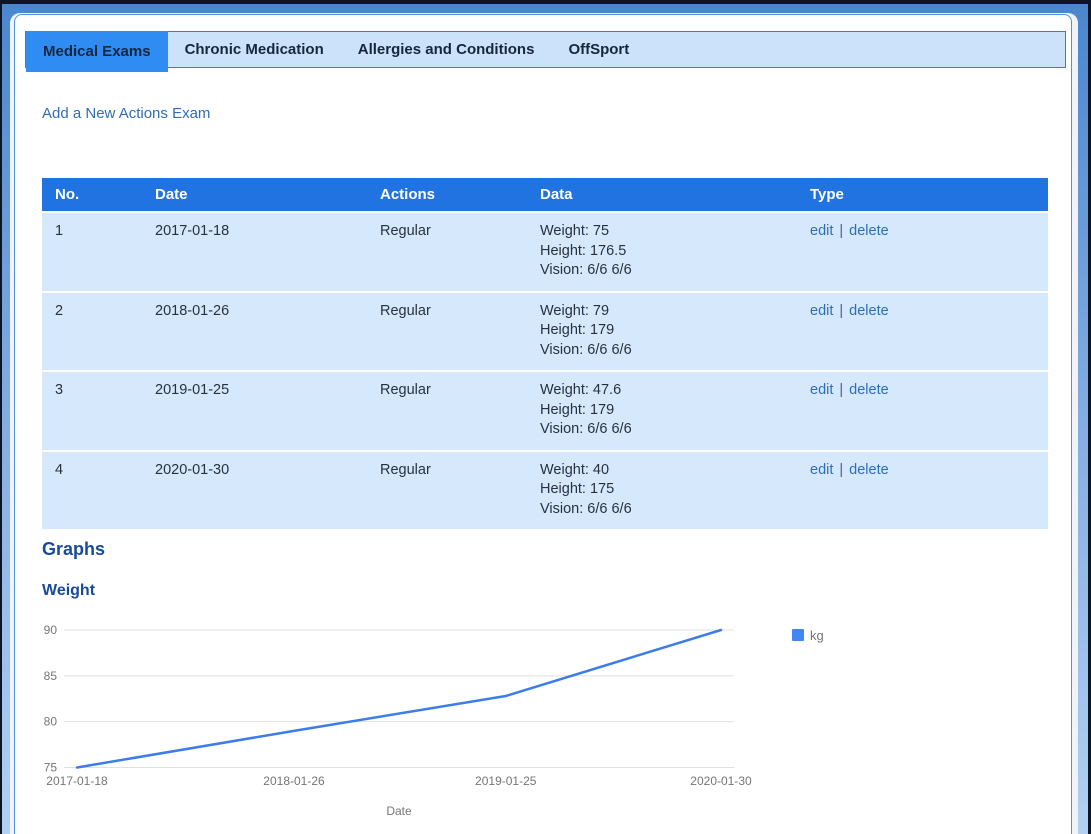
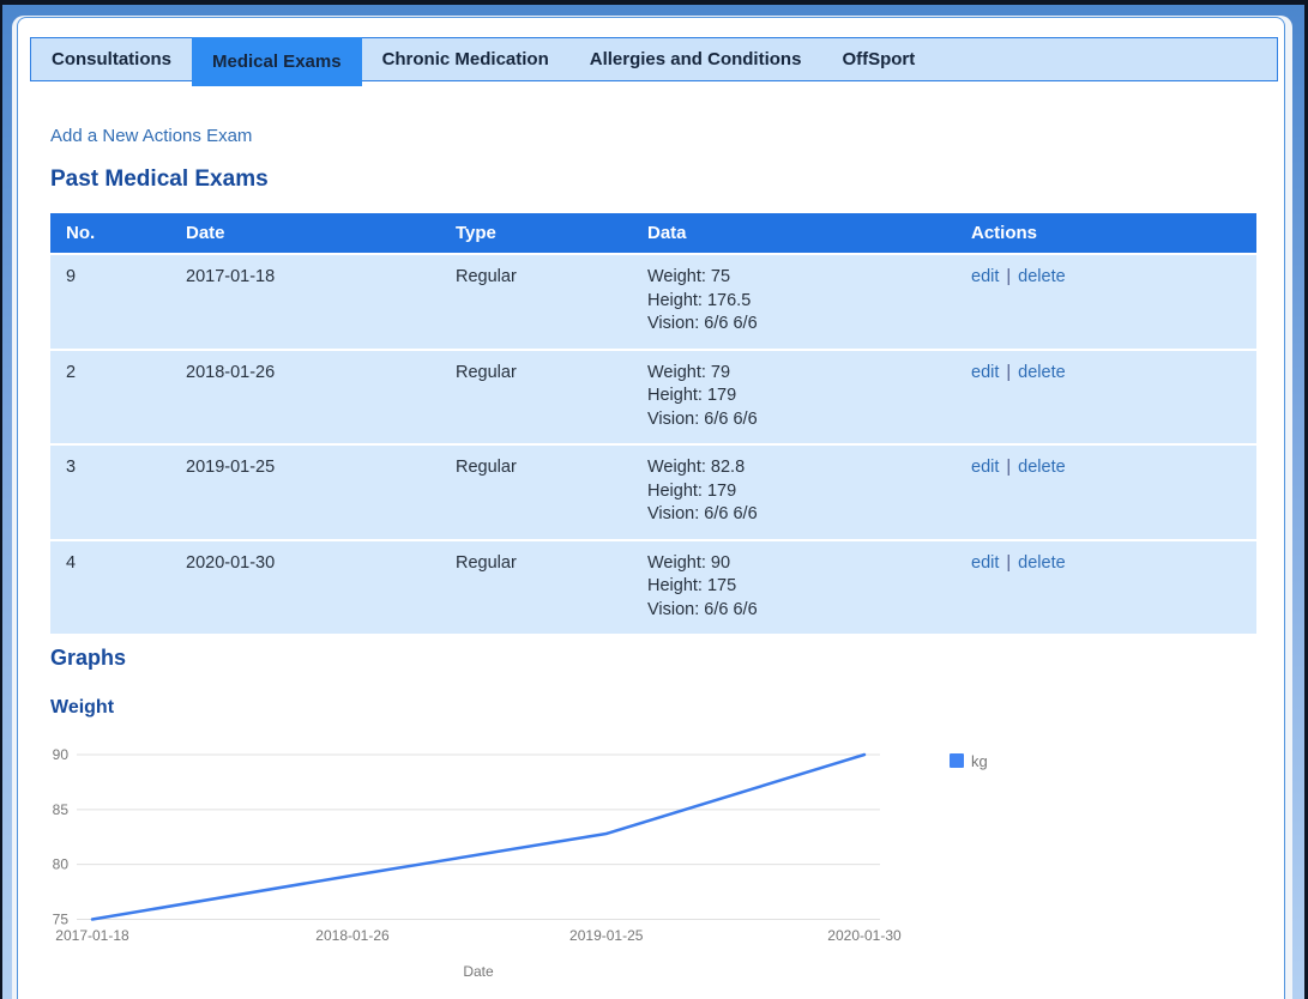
+ Consultations
  Medical Exams
  Chronic Medication
  Allergies and Conditions
  OffSport
  Add a New Actions Exam
+ Past Medical Exams
  No.
  Date
- Actions
+ Type
  Data
- Type
+ Actions
- 1
+ 9
  2017-01-18
  Regular
  Weight: 75
  Height: 176.5
  Vision: 6/6 6/6
  edit | delete
  2
  2018-01-26
  Regular
  Weight: 79
  Height: 179
  Vision: 6/6 6/6
  edit | delete
  3
  2019-01-25
  Regular
- Weight: 47.6
+ Weight: 82.8
  Height: 179
  Vision: 6/6 6/6
  edit | delete
  4
  2020-01-30
  Regular
- Weight: 40
+ Weight: 90
  Height: 175
  Vision: 6/6 6/6
  edit | delete
  Graphs
  Weight
  75
  80
  85
  90
  2017-01-18
  2018-01-26
  2019-01-25
  2020-01-30
  Date
  kg
